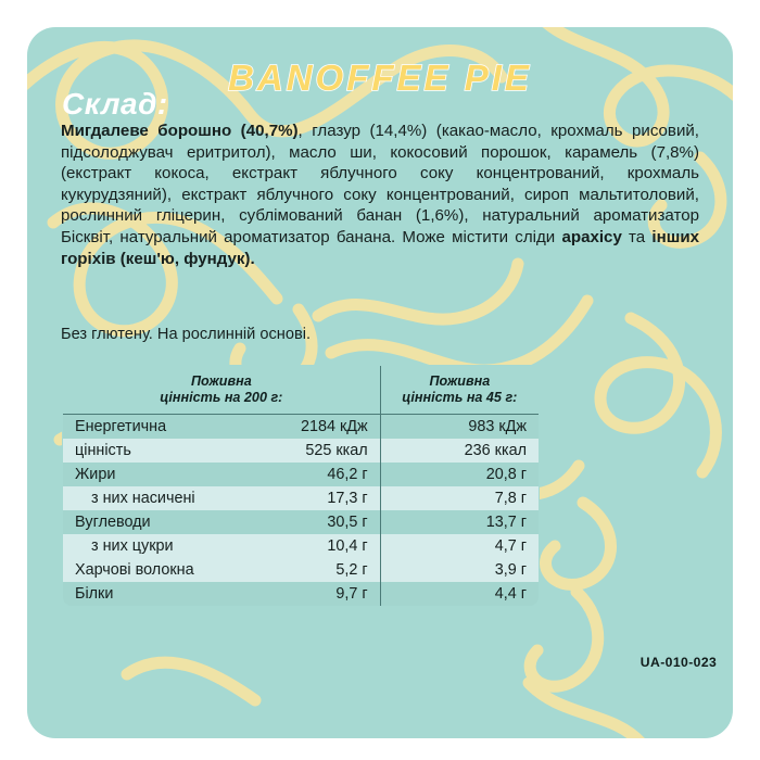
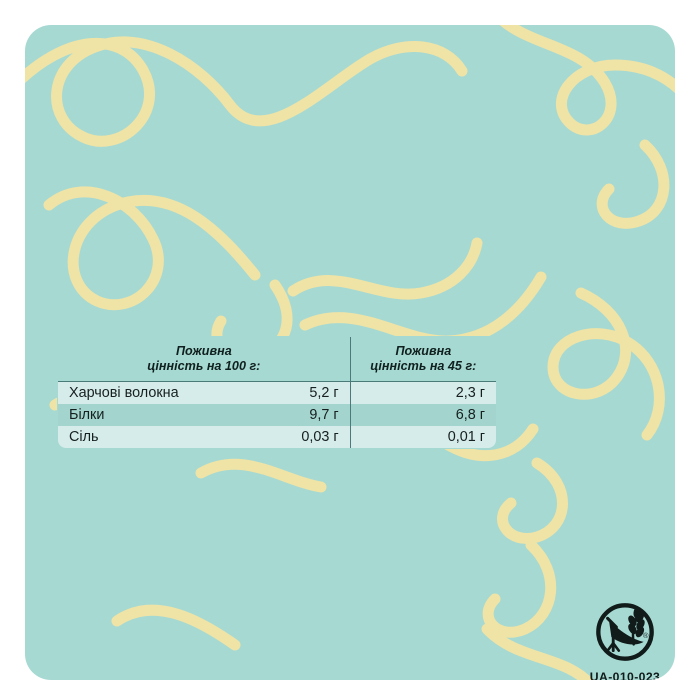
- BANOFFEE PIE
- Склад:
- Мигдалеве борошно (40,7%), глазур (14,4%) (какао-масло, крохмаль рисовий, підсолоджувач еритритол), масло ши, кокосовий порошок, карамель (7,8%) (екстракт кокоса, екстракт яблучного соку концентрований, крохмаль кукурудзяний), екстракт яблучного соку концентрований, сироп мальтитоловий, рослинний гліцерин, сублімований банан (1,6%), натуральний ароматизатор Бісквіт, натуральний ароматизатор банана. Може містити сліди арахісу та інших горіхів (кеш'ю, фундук).
- Без глютену. На рослинній основі.
- Поживна цінність на 200 г:	Поживна цінність на 45 г:
+ Поживна цінність на 100 г:	Поживна цінність на 45 г:
- Енергетична	2184 кДж	983 кДж
- цінність	525 ккал	236 ккал
- Жири	46,2 г	20,8 г
- з них насичені	17,3 г	7,8 г
- Вуглеводи	30,5 г	13,7 г
- з них цукри	10,4 г	4,7 г
- Харчові волокна	5,2 г	3,9 г
+ Харчові волокна	5,2 г	2,3 г
- Білки	9,7 г	4,4 г
+ Білки	9,7 г	6,8 г
+ Сіль	0,03 г	0,01 г
+ ®
  UA-010-023
